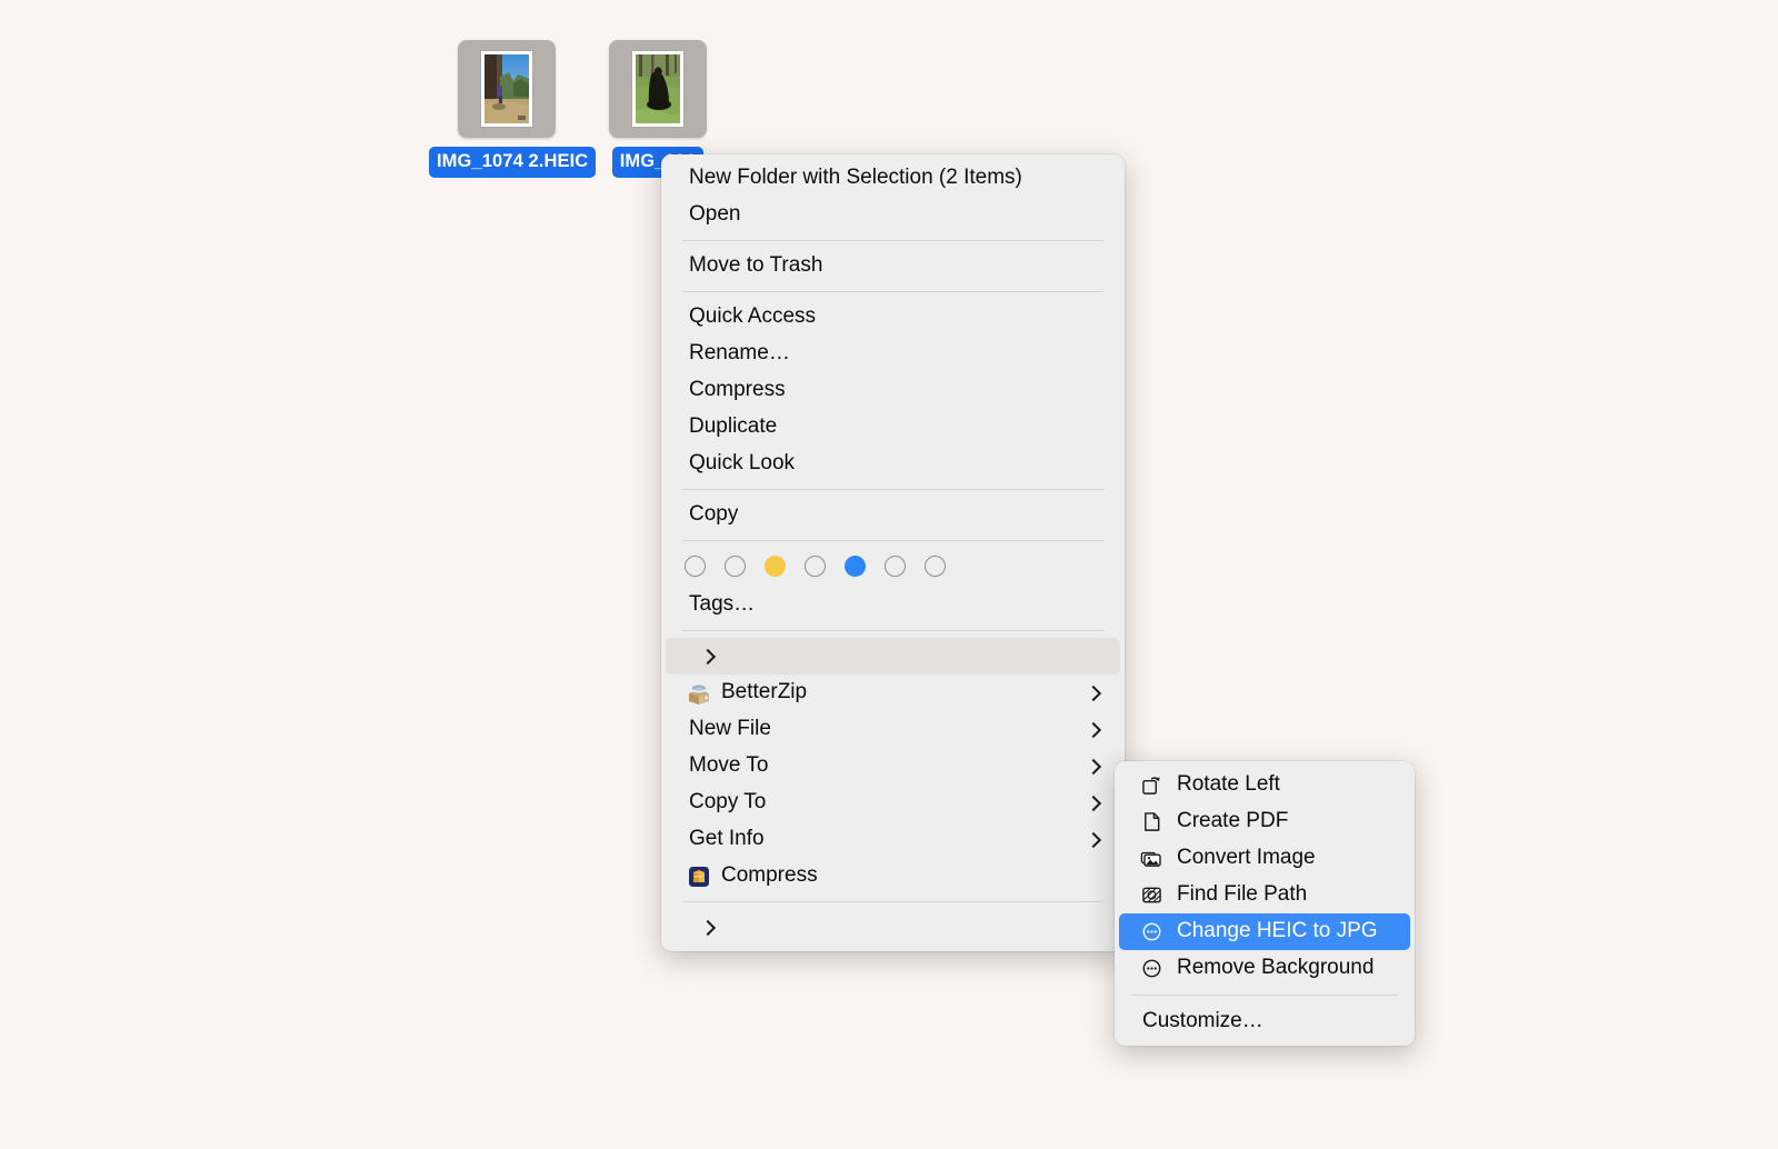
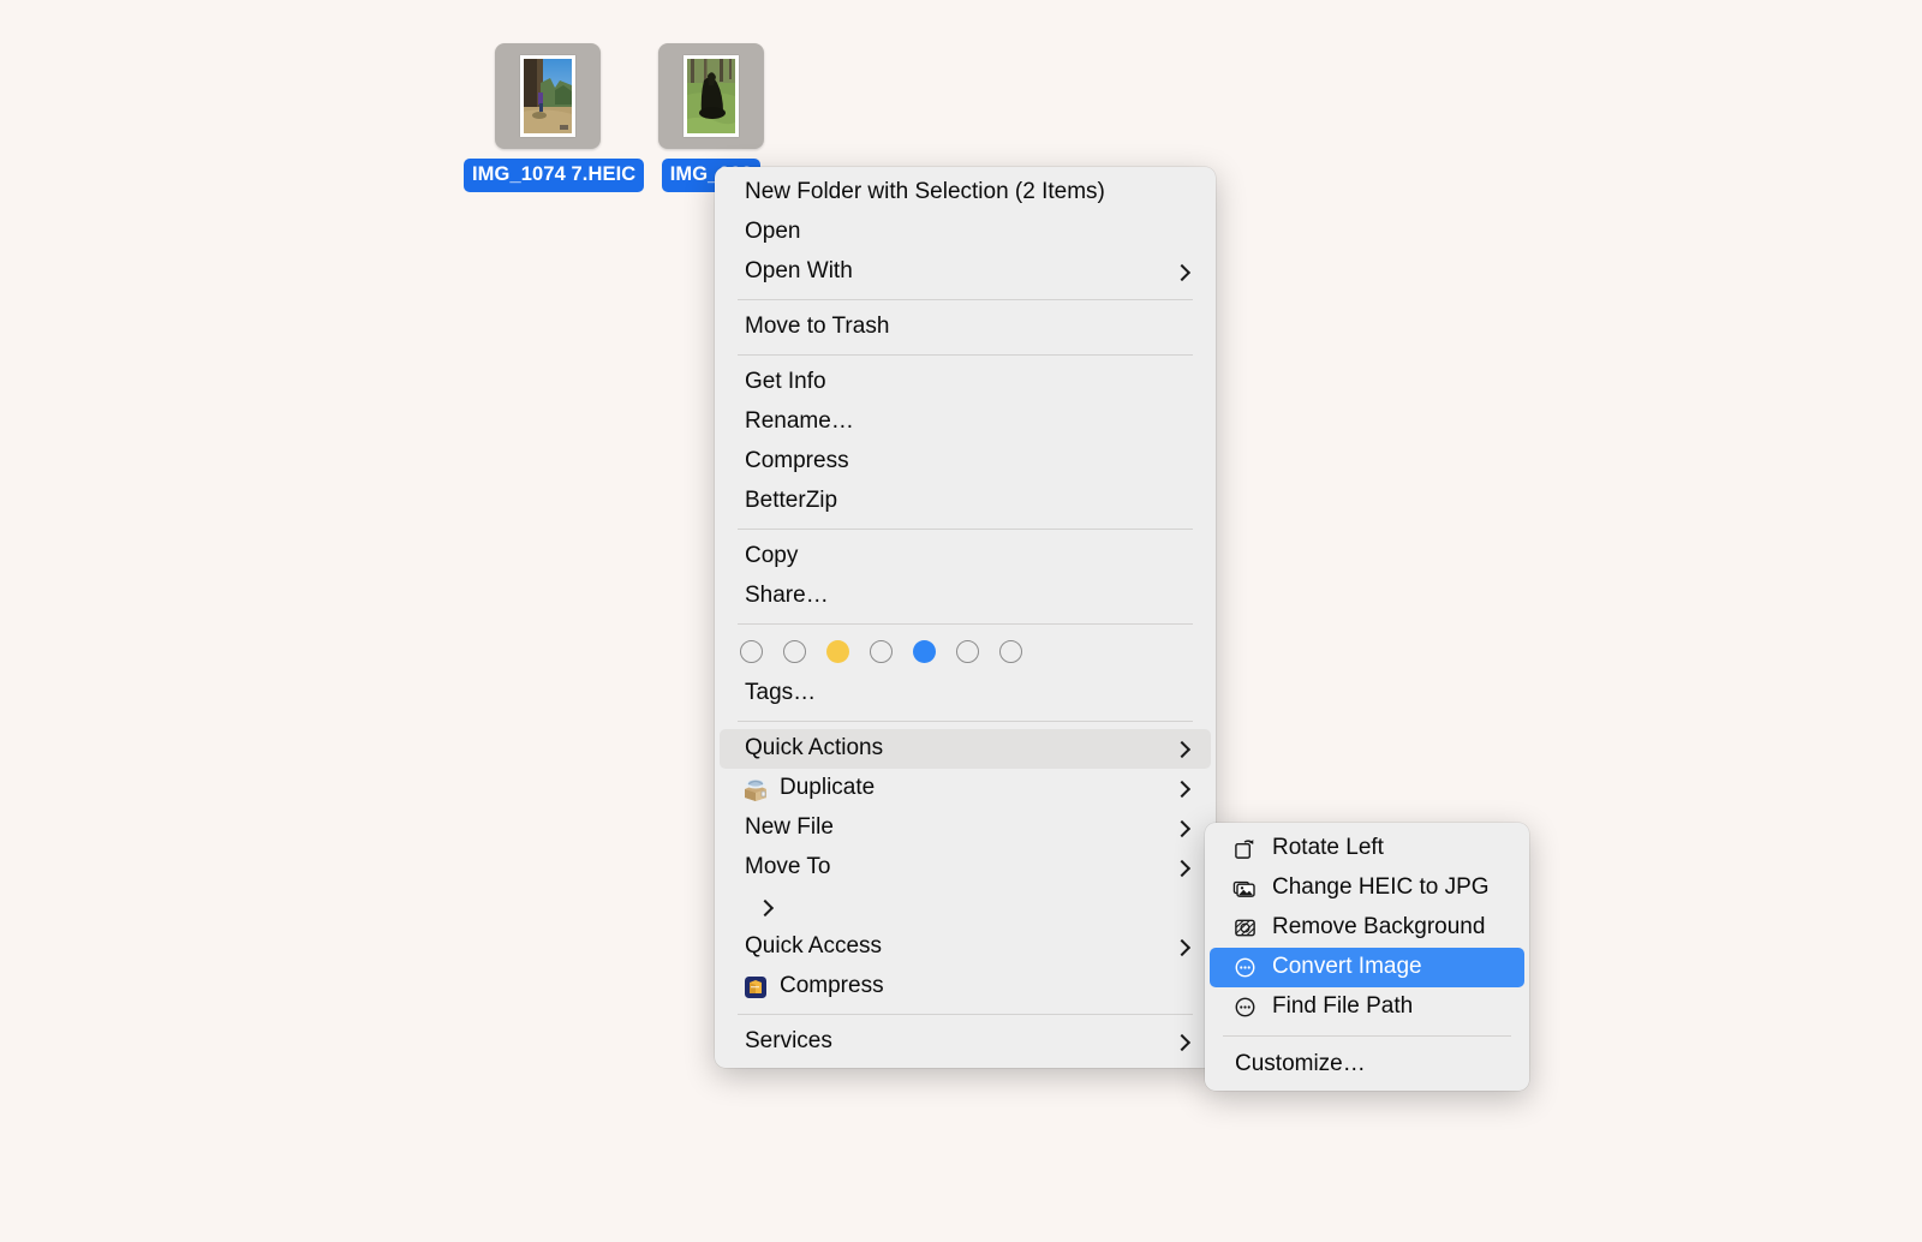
- IMG_1074 2.HEIC
+ IMG_1074 7.HEIC
  New Folder with Selection (2 Items)
  Open
+ Open With
  Move to Trash
- Quick Access
+ Get Info
  Rename…
  Compress
- Duplicate
+ BetterZip
- Quick Look
  Copy
+ Share…
  Tags…
+ Quick Actions
- BetterZip
+ Duplicate
  New File
  Move To
- Copy To
- Get Info
+ Quick Access
  Compress
+ Services
  Rotate Left
- Create PDF
- Convert Image
+ Change HEIC to JPG
- Find File Path
+ Remove Background
- Change HEIC to JPG
+ Convert Image
- Remove Background
+ Find File Path
  Customize…
